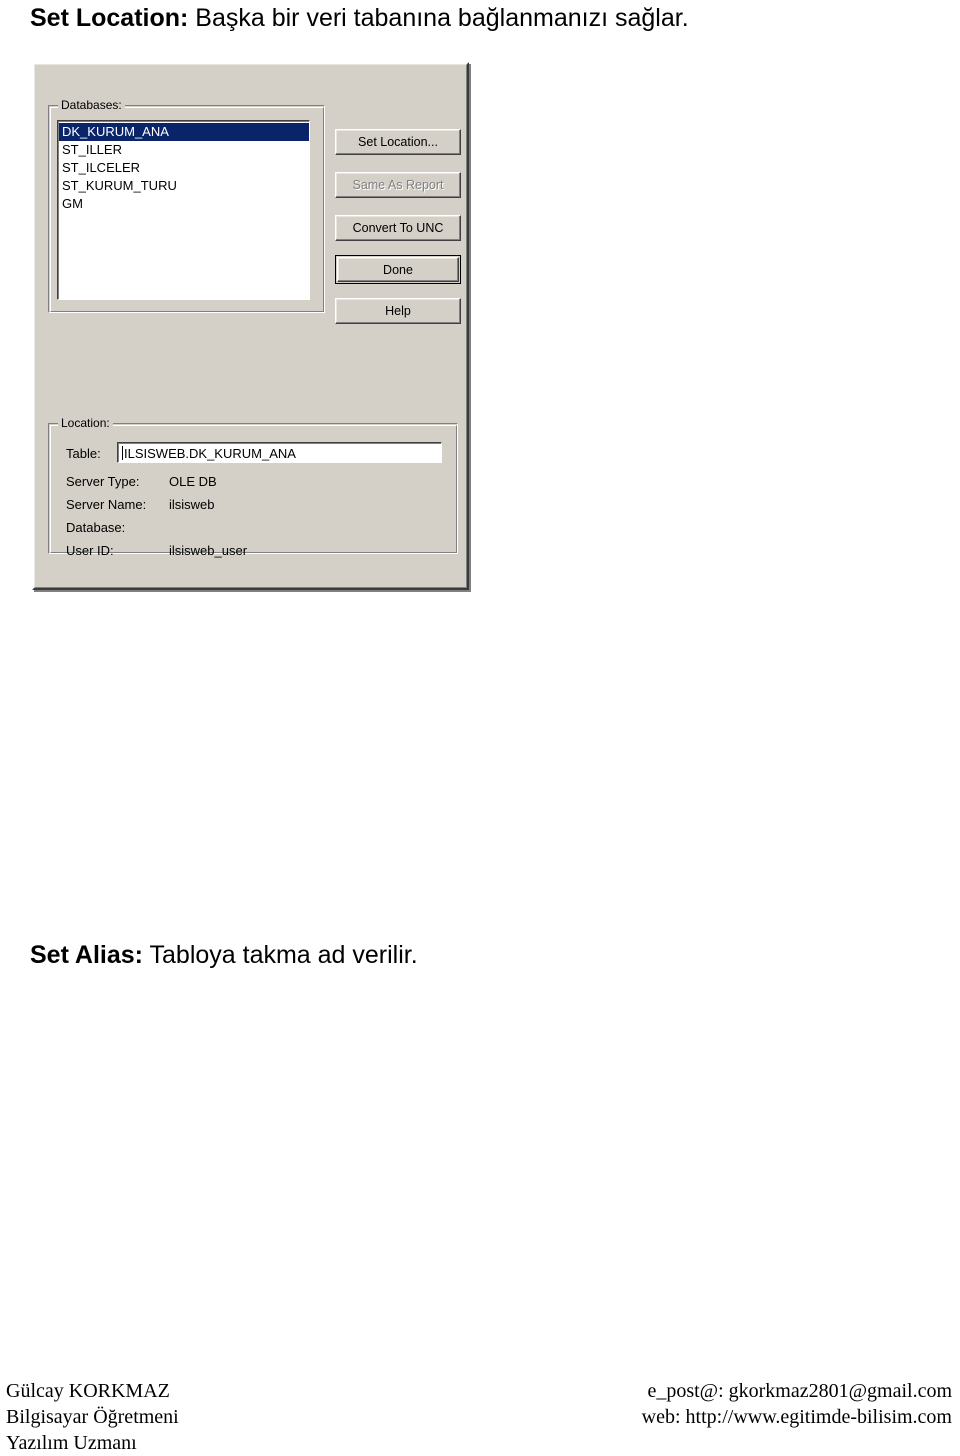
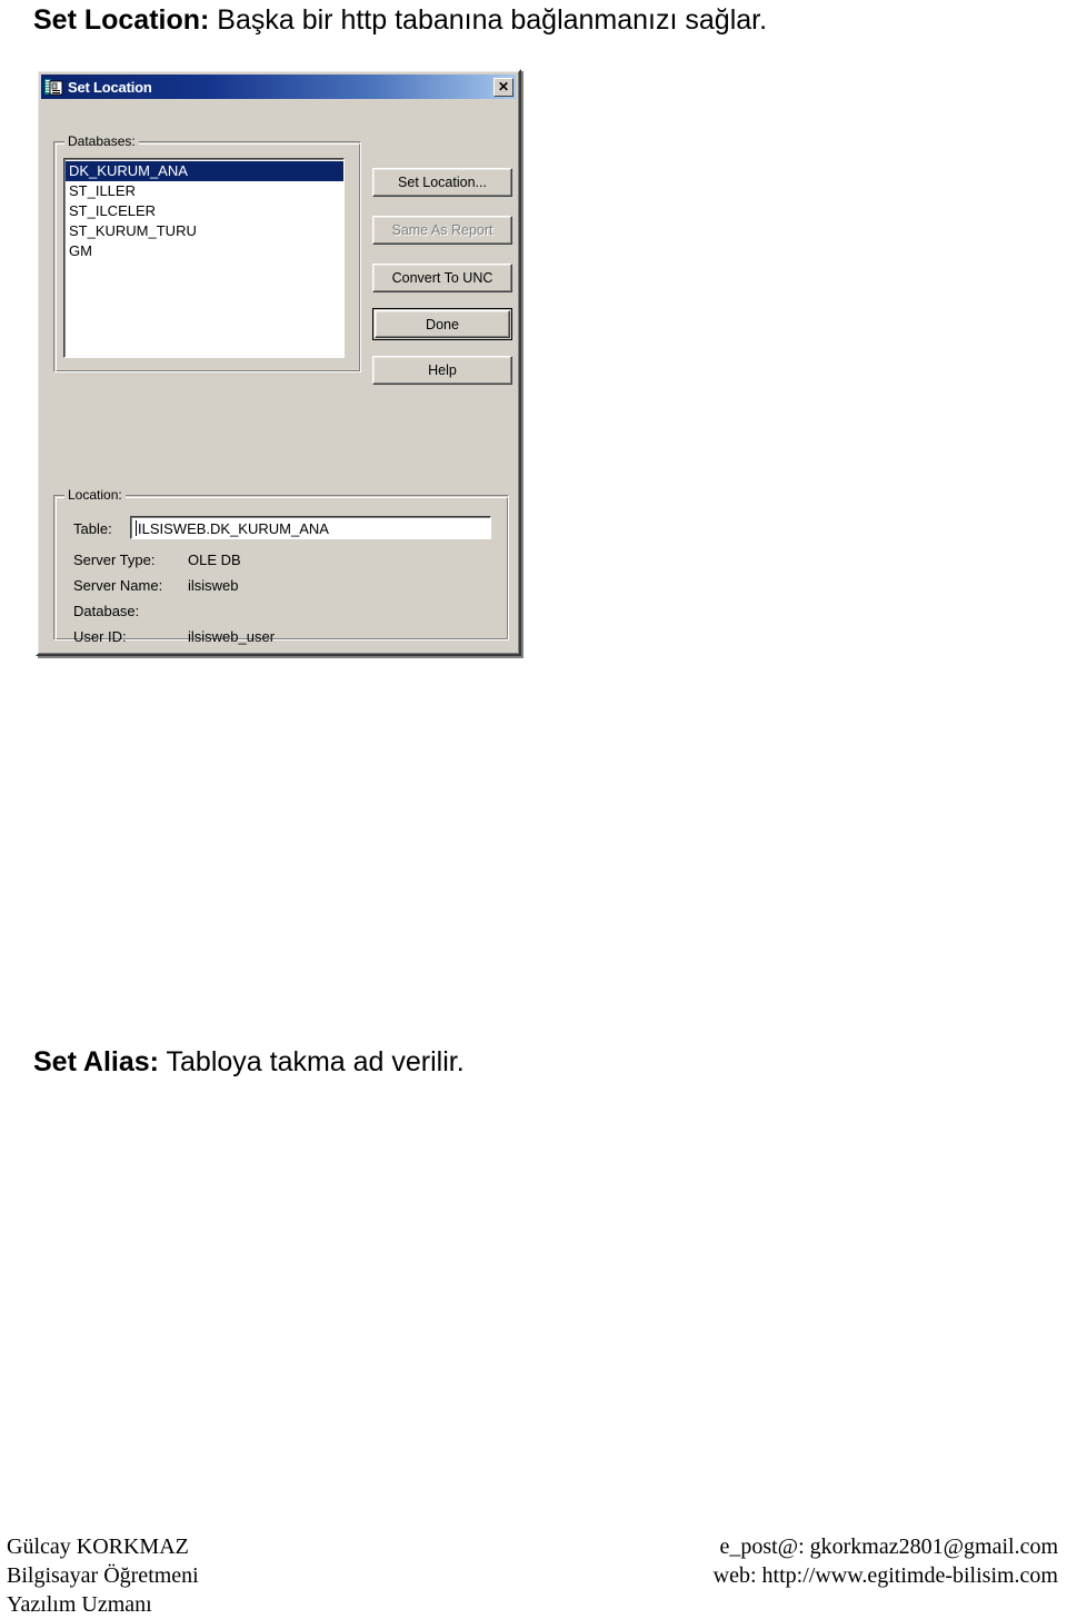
- Set Location: Başka bir veri tabanına bağlanmanızı sağlar.
+ Set Location: Başka bir http tabanına bağlanmanızı sağlar.
+ Set Location
+ ✕
  Databases:
  DK_KURUM_ANA
  ST_ILLER
  ST_ILCELER
  ST_KURUM_TURU
  GM
  Set Location...
  Same As Report
  Convert To UNC
  Done
  Help
  Location:
  Table:
  ILSISWEB.DK_KURUM_ANA
  Server Type:
  OLE DB
  Server Name:
  ilsisweb
  Database:
  User ID:
  ilsisweb_user
  Set Alias: Tabloya takma ad verilir.
  Gülcay KORKMAZ
  Bilgisayar Öğretmeni
  Yazılım Uzmanı
  e_post@: gkorkmaz2801@gmail.com
  web: http://www.egitimde-bilisim.com
